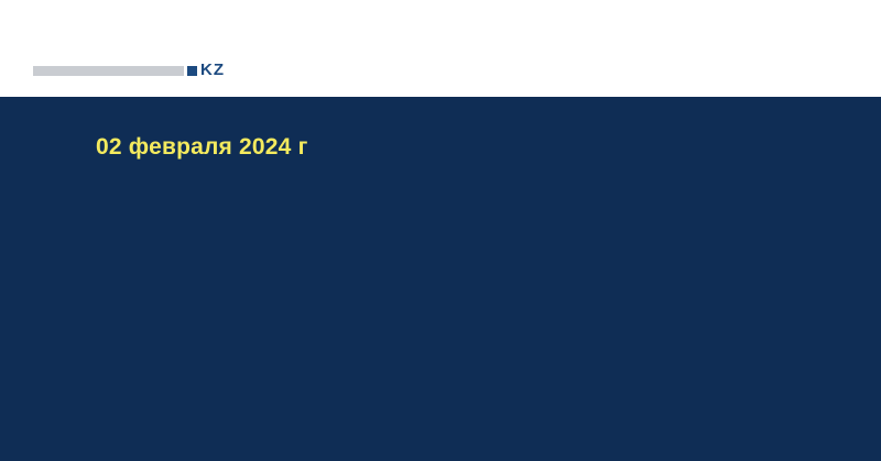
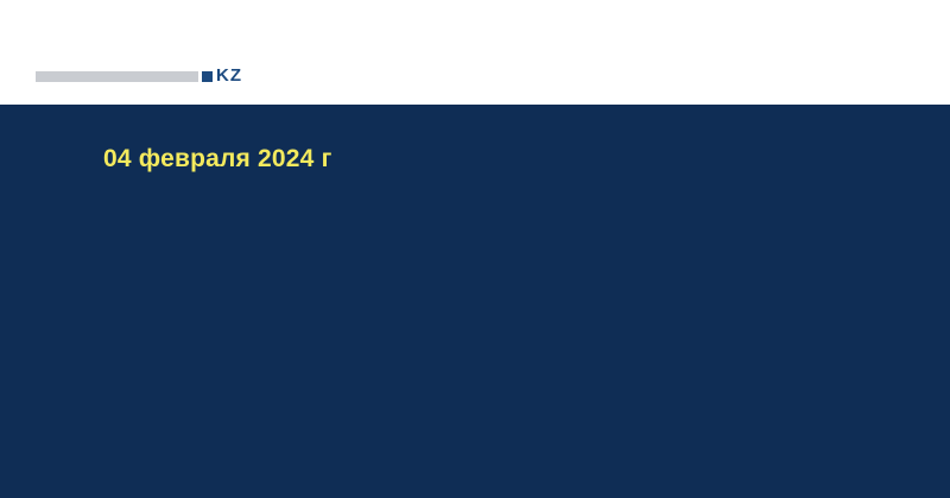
  KZ
- 02 февраля 2024 г
+ 04 февраля 2024 г
